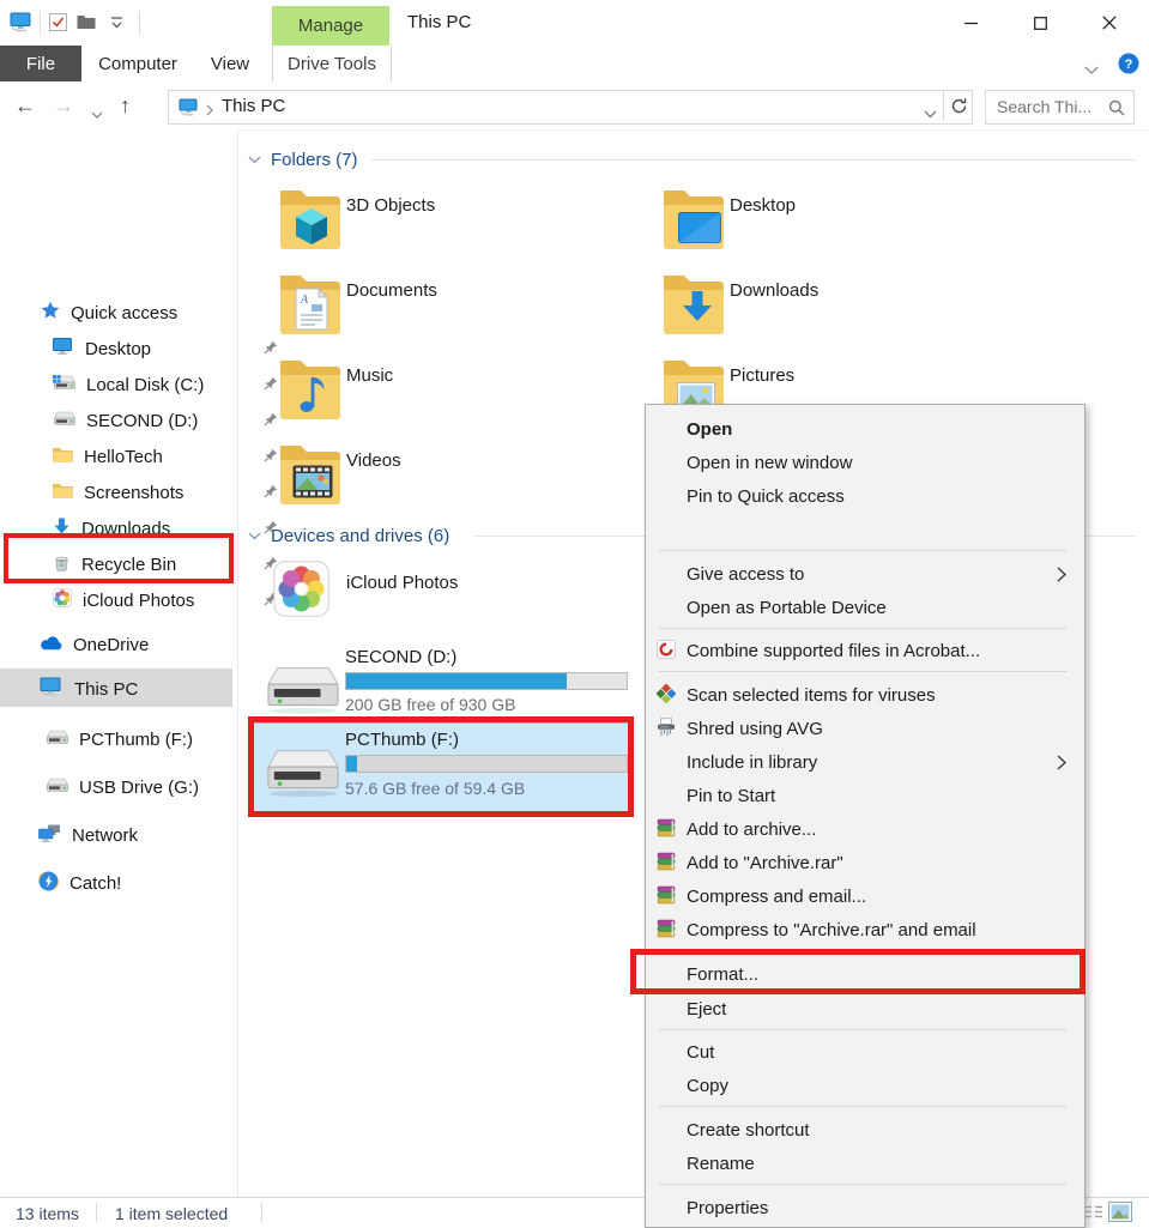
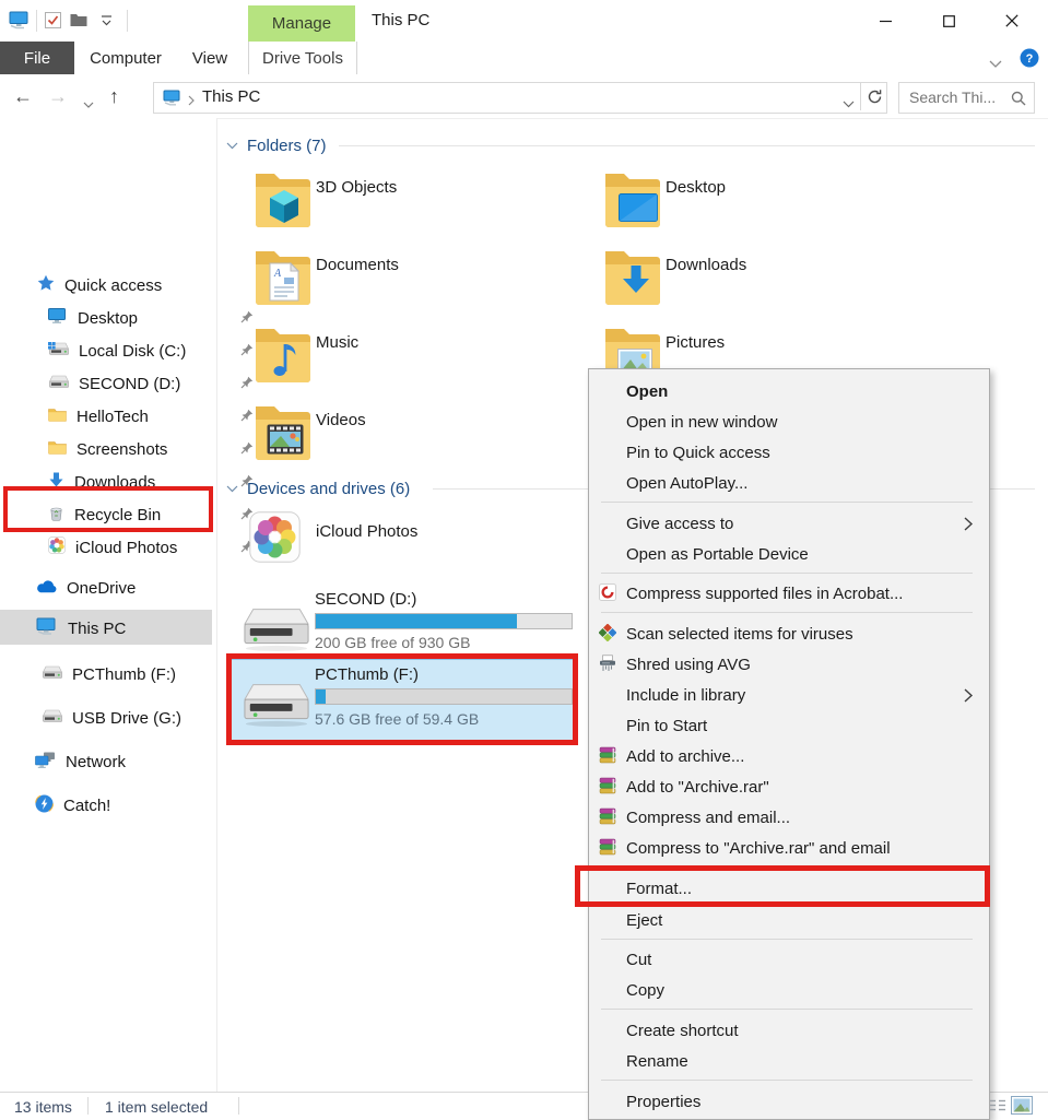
  Manage
  This PC
  File
  Computer
  View
  Drive Tools
  ?
  ←
  →
  ↑
  This PC
  Search Thi...
  Quick access
  Desktop
  Local Disk (C:)
  SECOND (D:)
  HelloTech
  Screenshots
  Downloads
  Recycle Bin
  iCloud Photos
  OneDrive
  This PC
  PCThumb (F:)
  USB Drive (G:)
  Network
  Catch!
  Folders (7)
  3D Objects
  Desktop
  A
  Documents
  Downloads
  Music
  Pictures
  Videos
  Devices and drives (6)
  iCloud Photos
  SECOND (D:)
  200 GB free of 930 GB
  PCThumb (F:)
  57.6 GB free of 59.4 GB
  Open
  Open in new window
  Pin to Quick access
+ Open AutoPlay...
  Give access to
  Open as Portable Device
- Combine supported files in Acrobat...
+ Compress supported files in Acrobat...
  Scan selected items for viruses
  Shred using AVG
  Include in library
  Pin to Start
  Add to archive...
  Add to "Archive.rar"
  Compress and email...
  Compress to "Archive.rar" and email
  Format...
  Eject
  Cut
  Copy
  Create shortcut
  Rename
  Properties
  13 items
  1 item selected
